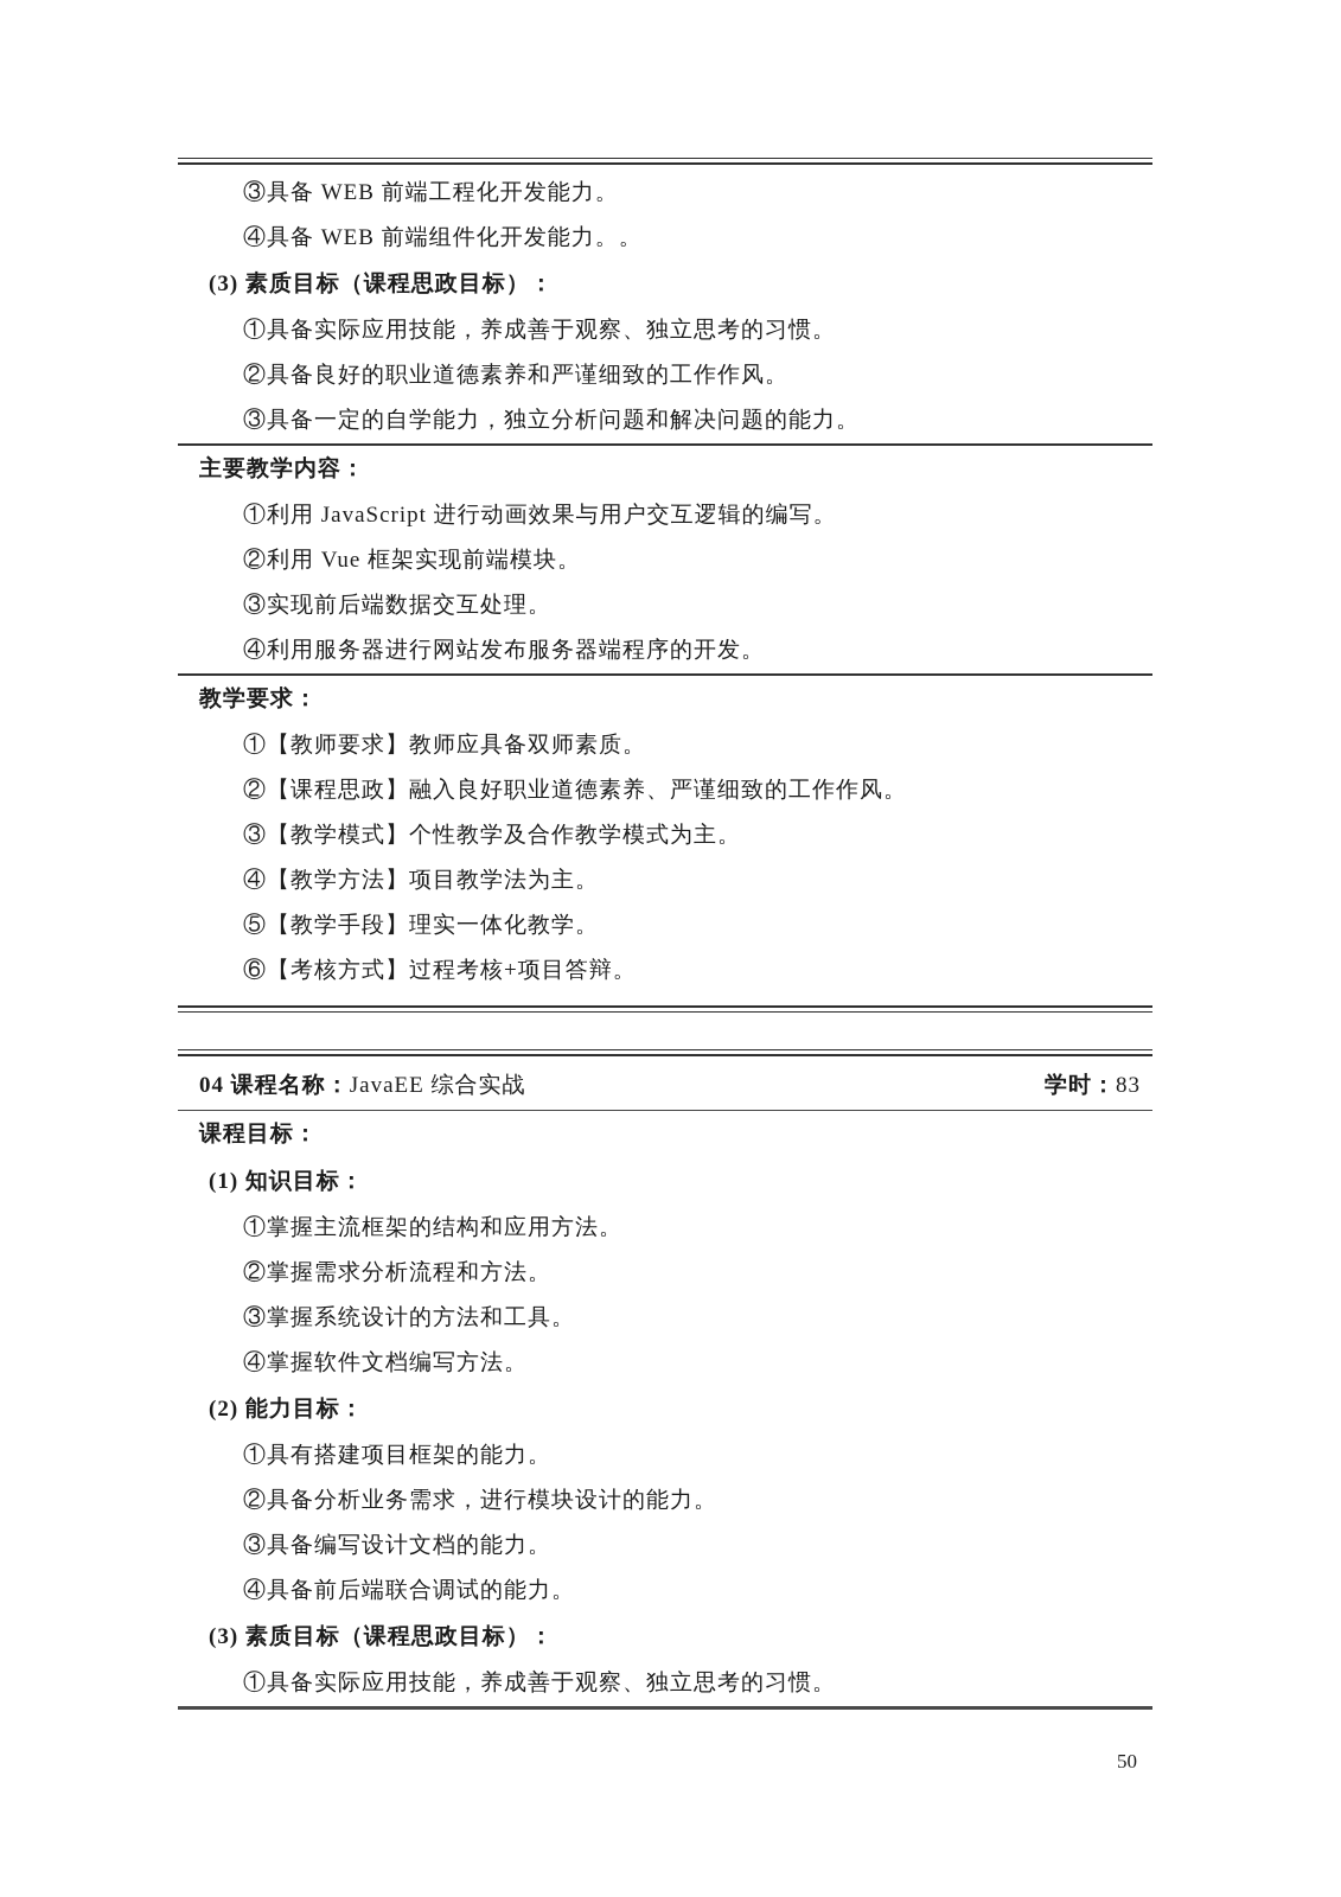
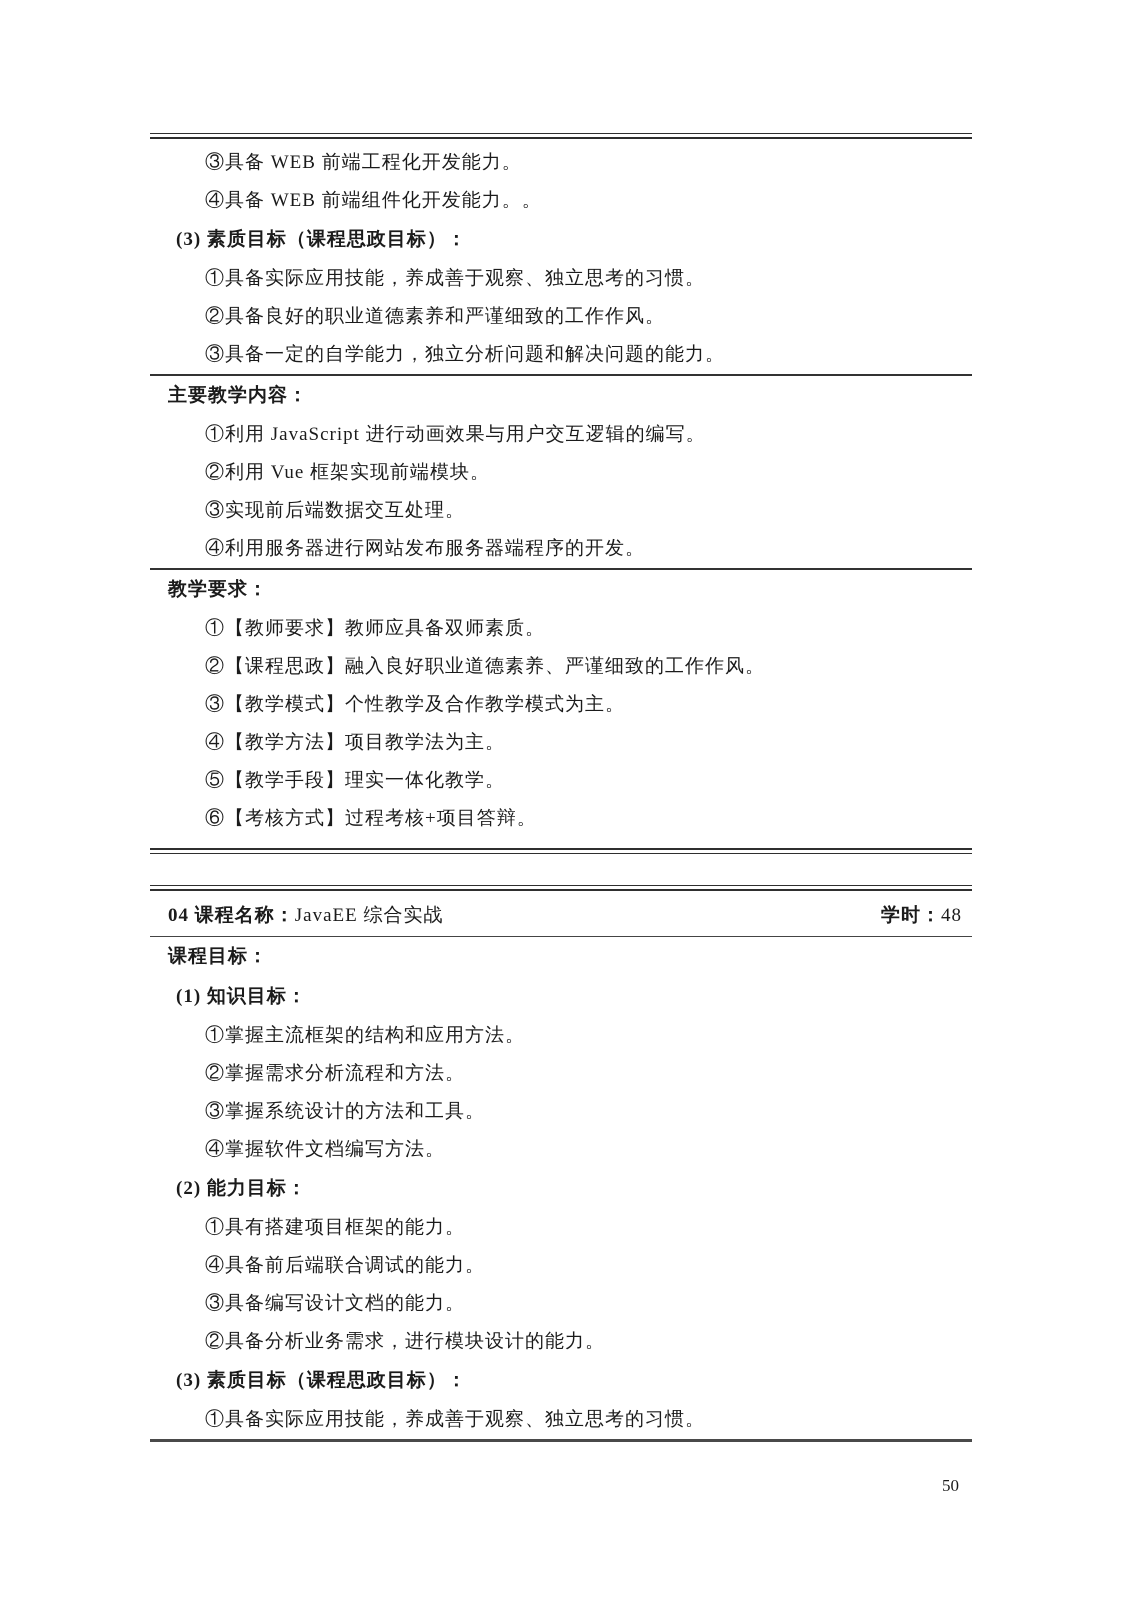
  ③具备 WEB 前端工程化开发能力。
  ④具备 WEB 前端组件化开发能力。。
  (3) 素质目标（课程思政目标）：
  ①具备实际应用技能，养成善于观察、独立思考的习惯。
  ②具备良好的职业道德素养和严谨细致的工作作风。
  ③具备一定的自学能力，独立分析问题和解决问题的能力。
  主要教学内容：
  ①利用 JavaScript 进行动画效果与用户交互逻辑的编写。
  ②利用 Vue 框架实现前端模块。
  ③实现前后端数据交互处理。
  ④利用服务器进行网站发布服务器端程序的开发。
  教学要求：
  ①【教师要求】教师应具备双师素质。
  ②【课程思政】融入良好职业道德素养、严谨细致的工作作风。
  ③【教学模式】个性教学及合作教学模式为主。
  ④【教学方法】项目教学法为主。
  ⑤【教学手段】理实一体化教学。
  ⑥【考核方式】过程考核+项目答辩。
  04 课程名称：JavaEE 综合实战
- 学时：83
+ 学时：48
  课程目标：
  (1) 知识目标：
  ①掌握主流框架的结构和应用方法。
  ②掌握需求分析流程和方法。
  ③掌握系统设计的方法和工具。
  ④掌握软件文档编写方法。
  (2) 能力目标：
  ①具有搭建项目框架的能力。
- ②具备分析业务需求，进行模块设计的能力。
+ ④具备前后端联合调试的能力。
  ③具备编写设计文档的能力。
- ④具备前后端联合调试的能力。
+ ②具备分析业务需求，进行模块设计的能力。
  (3) 素质目标（课程思政目标）：
  ①具备实际应用技能，养成善于观察、独立思考的习惯。
  50
